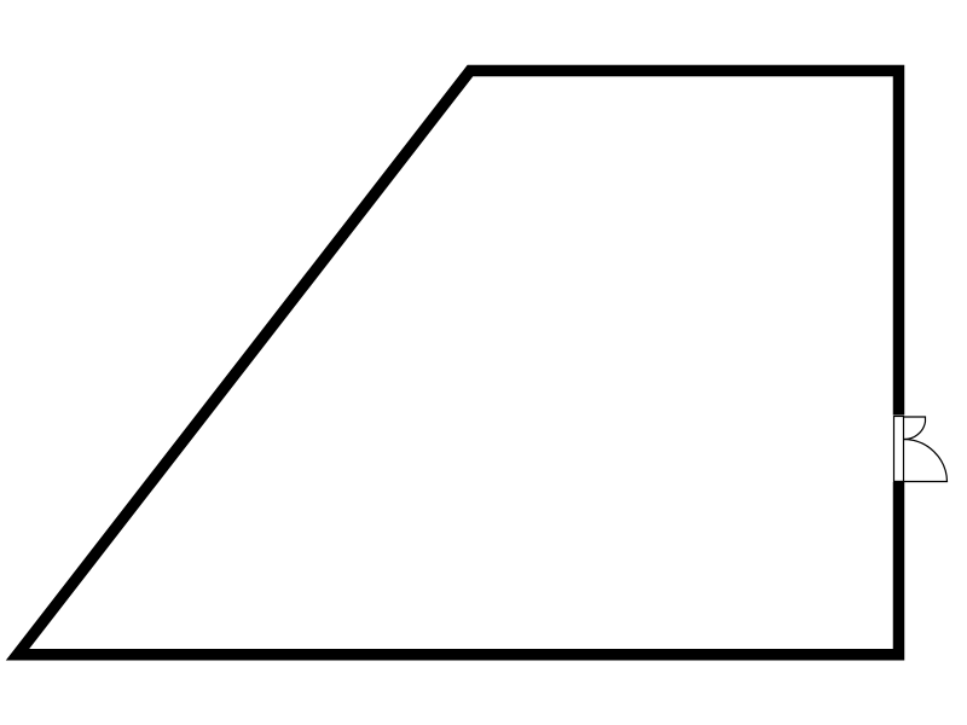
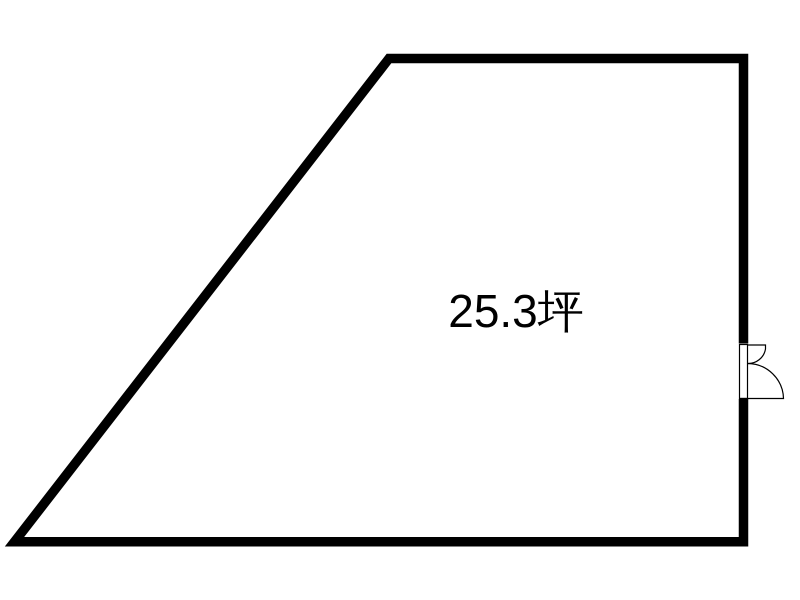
+ 25.3坪
